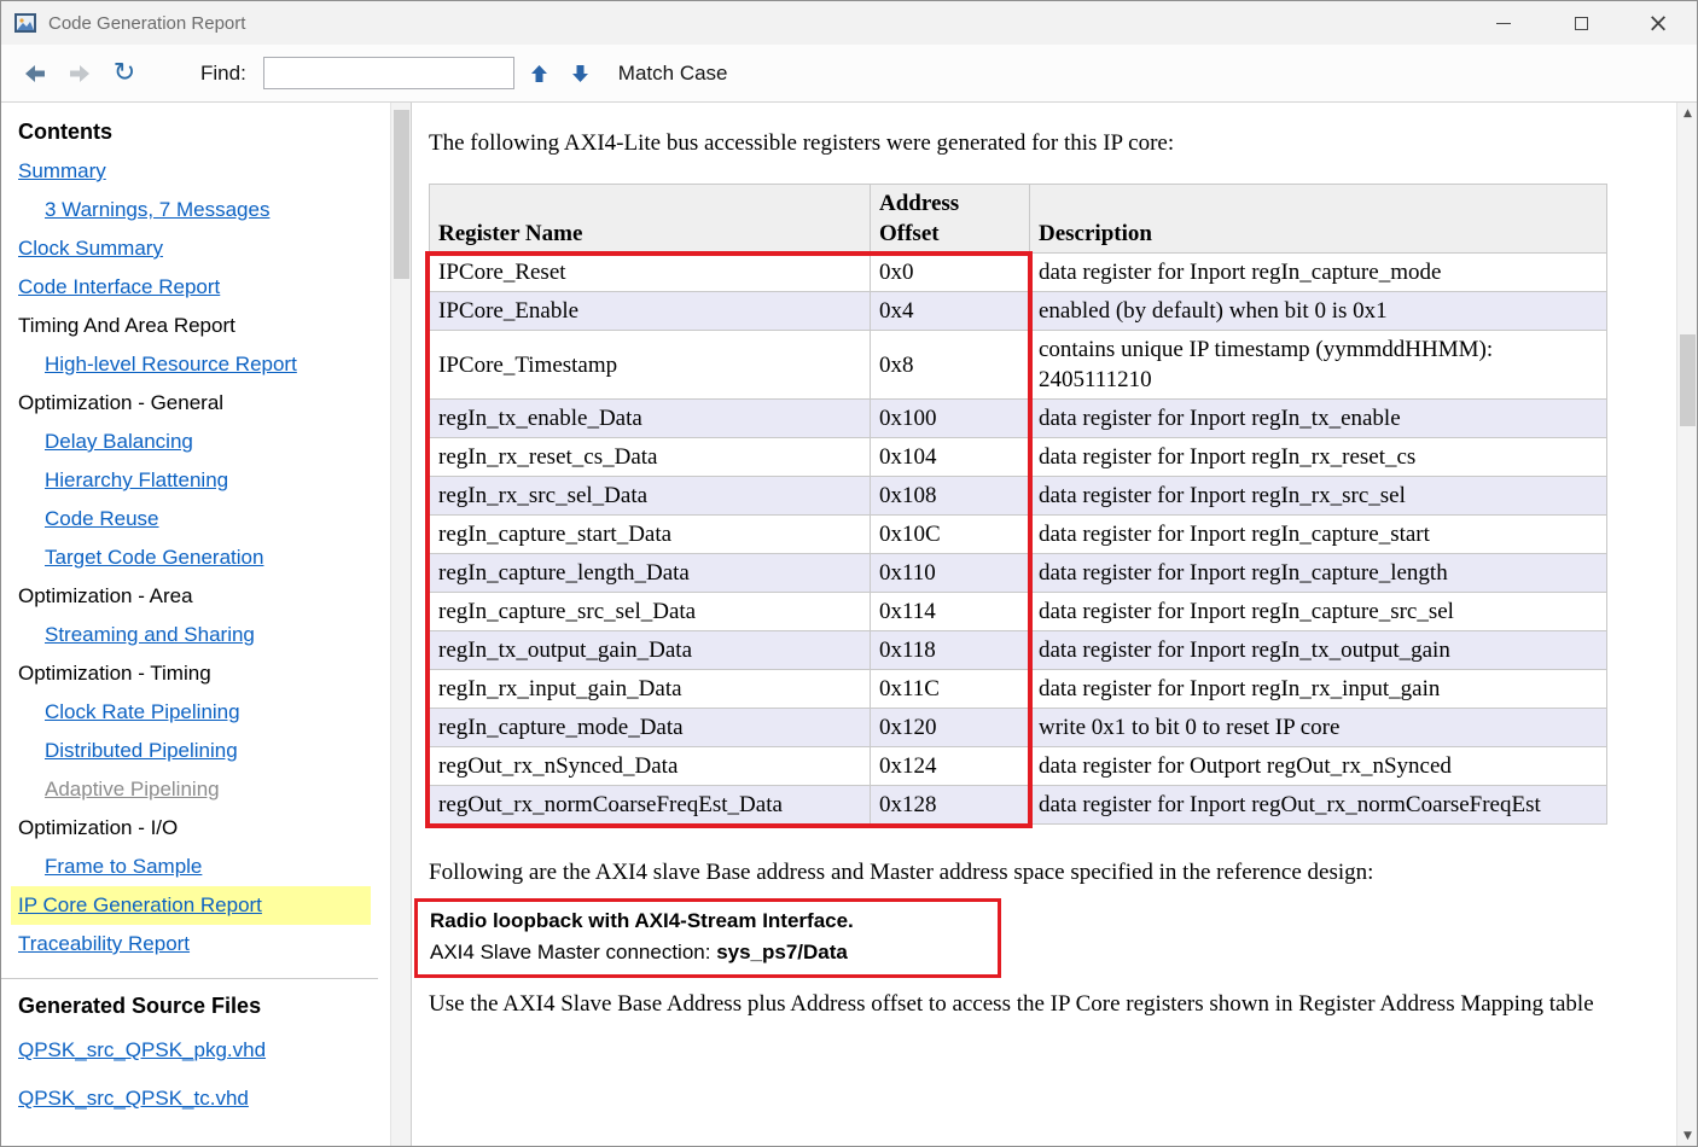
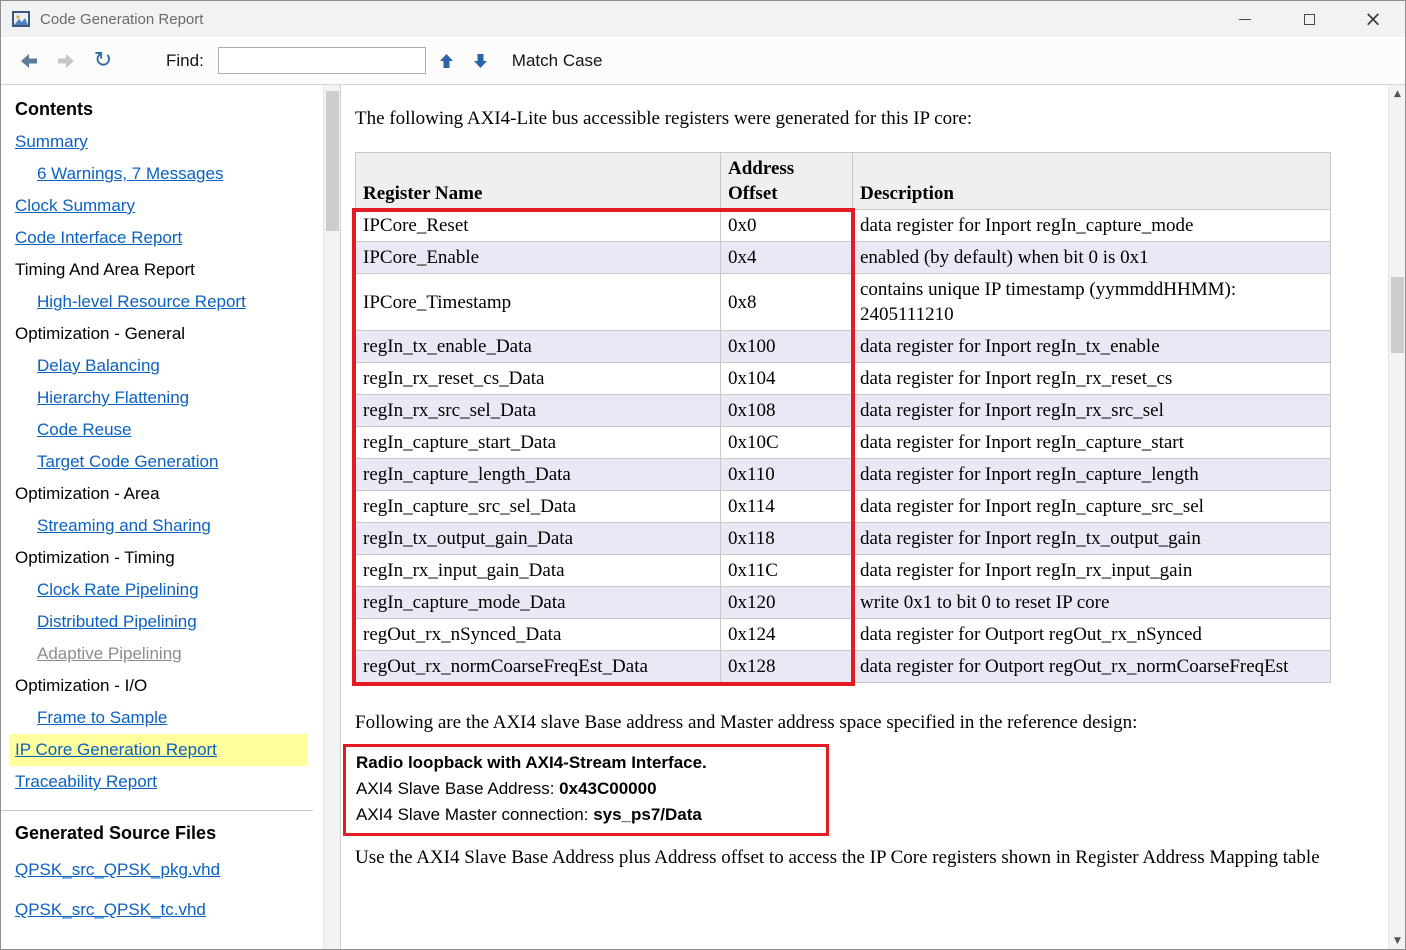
  Code Generation Report
  ×
  ↻
  Find:
  Match Case
  Contents
  Summary
- 3 Warnings, 7 Messages
+ 6 Warnings, 7 Messages
  Clock Summary
  Code Interface Report
  Timing And Area Report
  High-level Resource Report
  Optimization - General
  Delay Balancing
  Hierarchy Flattening
  Code Reuse
  Target Code Generation
  Optimization - Area
  Streaming and Sharing
  Optimization - Timing
  Clock Rate Pipelining
  Distributed Pipelining
  Adaptive Pipelining
  Optimization - I/O
  Frame to Sample
  IP Core Generation Report
  Traceability Report
  Generated Source Files
  QPSK_src_QPSK_pkg.vhd
  QPSK_src_QPSK_tc.vhd
  The following AXI4-Lite bus accessible registers were generated for this IP core:
  Register Name	Address Offset	Description
  IPCore_Reset	0x0	data register for Inport regIn_capture_mode
  IPCore_Enable	0x4	enabled (by default) when bit 0 is 0x1
  IPCore_Timestamp	0x8	contains unique IP timestamp (yymmddHHMM): 2405111210
  regIn_tx_enable_Data	0x100	data register for Inport regIn_tx_enable
  regIn_rx_reset_cs_Data	0x104	data register for Inport regIn_rx_reset_cs
  regIn_rx_src_sel_Data	0x108	data register for Inport regIn_rx_src_sel
  regIn_capture_start_Data	0x10C	data register for Inport regIn_capture_start
  regIn_capture_length_Data	0x110	data register for Inport regIn_capture_length
  regIn_capture_src_sel_Data	0x114	data register for Inport regIn_capture_src_sel
  regIn_tx_output_gain_Data	0x118	data register for Inport regIn_tx_output_gain
  regIn_rx_input_gain_Data	0x11C	data register for Inport regIn_rx_input_gain
  regIn_capture_mode_Data	0x120	write 0x1 to bit 0 to reset IP core
  regOut_rx_nSynced_Data	0x124	data register for Outport regOut_rx_nSynced
- regOut_rx_normCoarseFreqEst_Data	0x128	data register for Inport regOut_rx_normCoarseFreqEst
+ regOut_rx_normCoarseFreqEst_Data	0x128	data register for Outport regOut_rx_normCoarseFreqEst
  Following are the AXI4 slave Base address and Master address space specified in the reference design:
  Radio loopback with AXI4-Stream Interface.
+ AXI4 Slave Base Address: 0x43C00000
  AXI4 Slave Master connection: sys_ps7/Data
  Use the AXI4 Slave Base Address plus Address offset to access the IP Core registers shown in Register Address Mapping table
  ▲
  ▼
